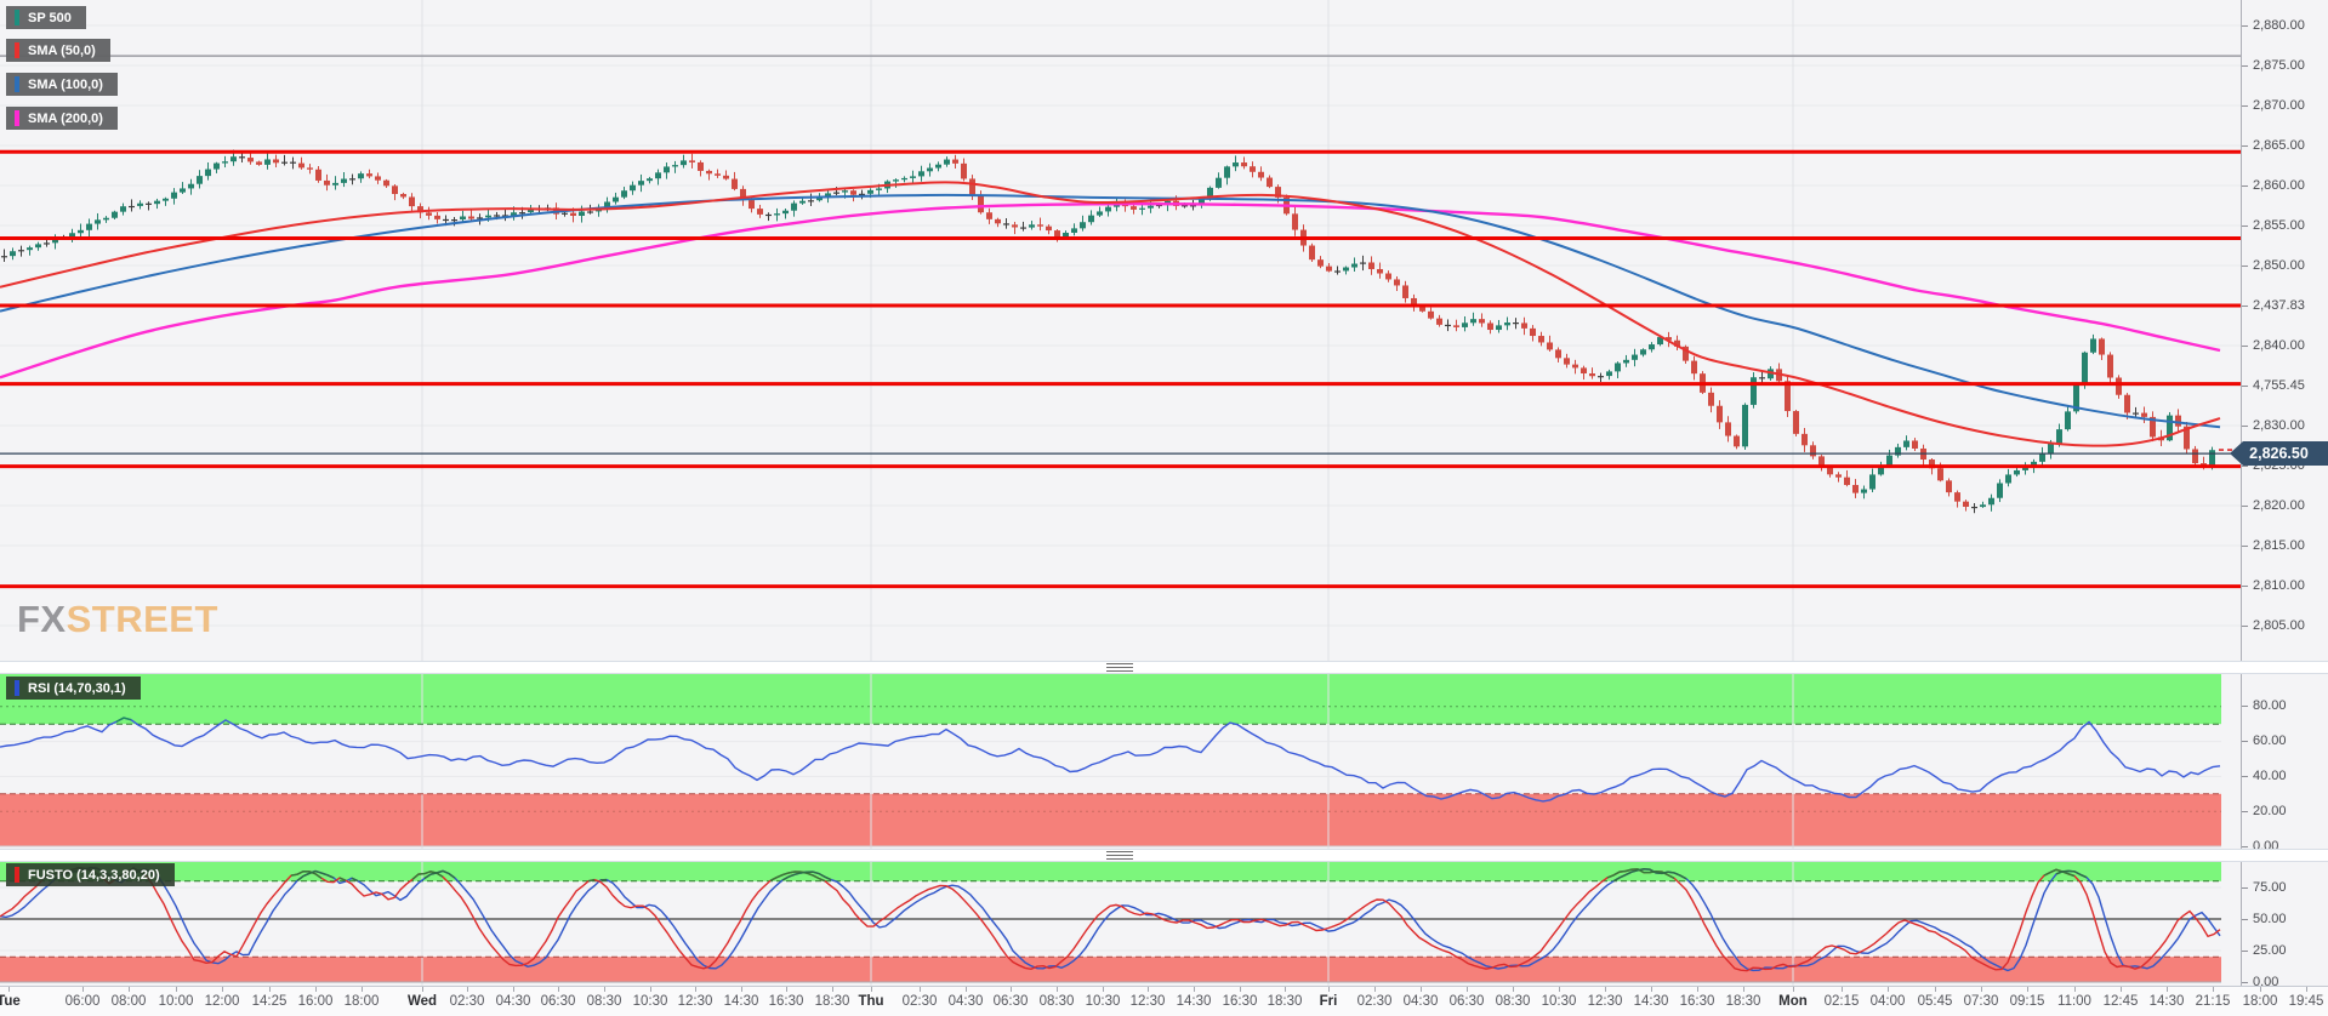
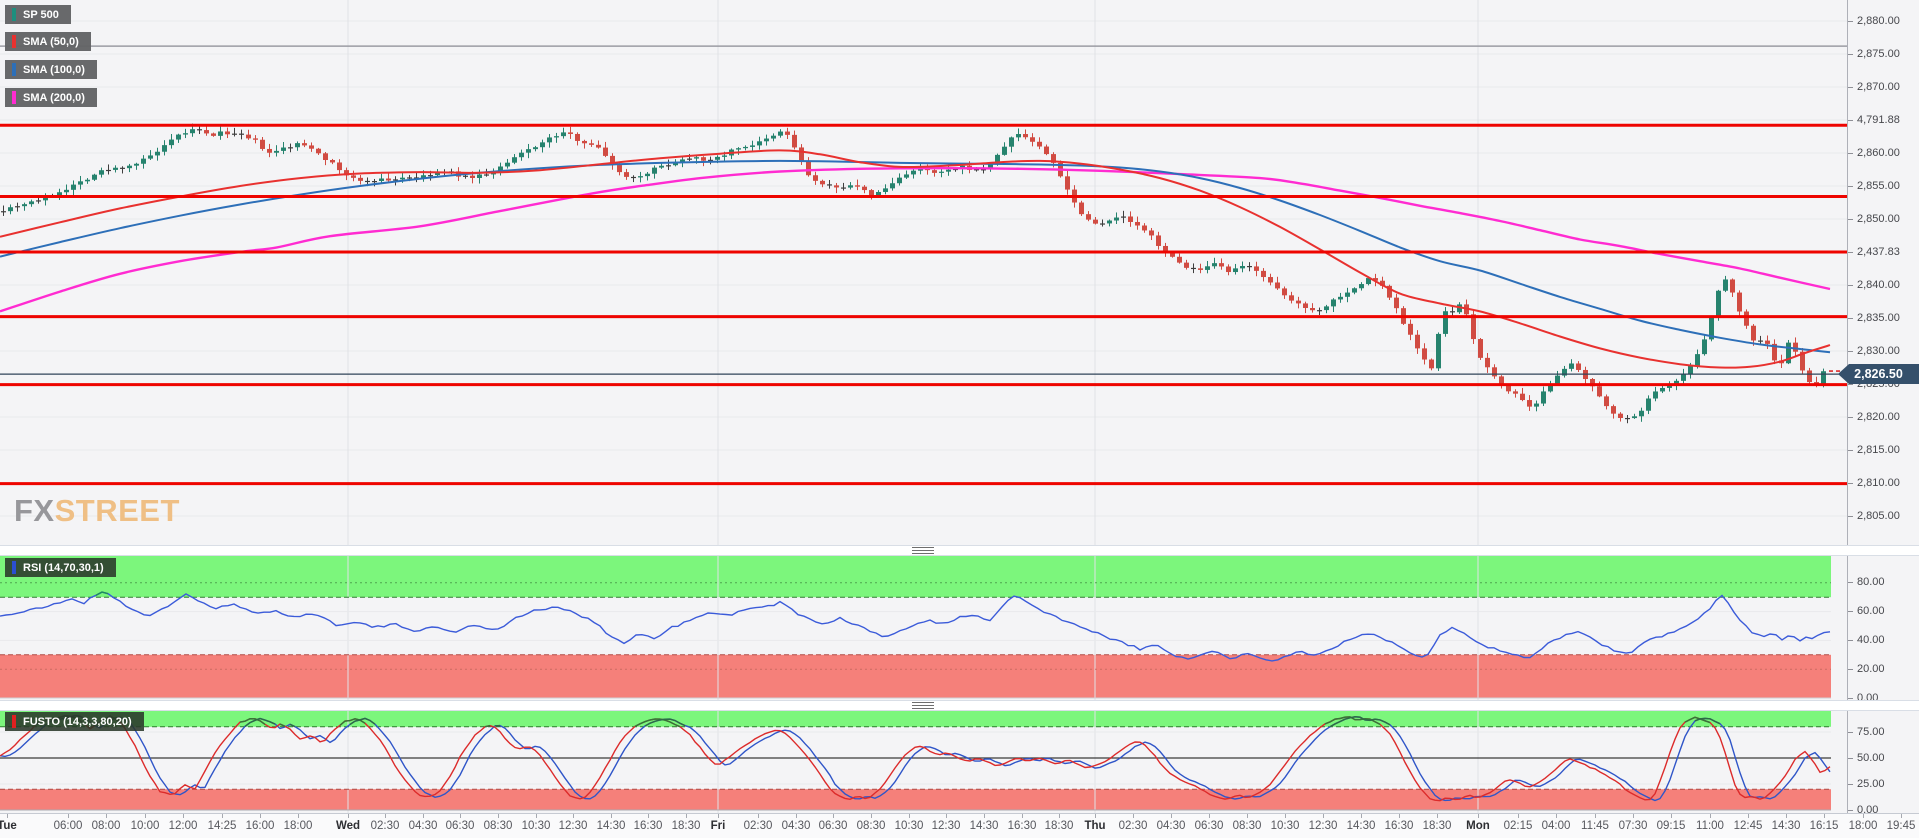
  2,880.00
  2,875.00
  2,870.00
- 2,865.00
+ 4,791.88
  2,860.00
  2,855.00
  2,850.00
  2,437.83
  2,840.00
- 4,755.45
+ 2,835.00
  2,830.00
  2,820.00
  2,815.00
  2,810.00
  2,805.00
  80.00
  60.00
  40.00
  20.00
  0.00
  75.00
  50.00
  25.00
  0.00
  Tue
  06:00
  08:00
  10:00
  12:00
  14:25
  16:00
  18:00
  Wed
  02:30
  04:30
  06:30
  08:30
  10:30
  12:30
  14:30
  16:30
  18:30
- Thu
+ Fri
  02:30
  04:30
  06:30
  08:30
  10:30
  12:30
  14:30
  16:30
  18:30
- Fri
+ Thu
  02:30
  04:30
  06:30
  08:30
  10:30
  12:30
  14:30
  16:30
  18:30
  Mon
  02:15
  04:00
- 05:45
+ 11:45
  07:30
  09:15
  11:00
  12:45
  14:30
- 21:15
+ 16:15
  18:00
  19:45
  SP 500
  SMA (50,0)
  SMA (100,0)
  SMA (200,0)
  RSI (14,70,30,1)
  FUSTO (14,3,3,80,20)
  FXSTREET
  2,826.50
